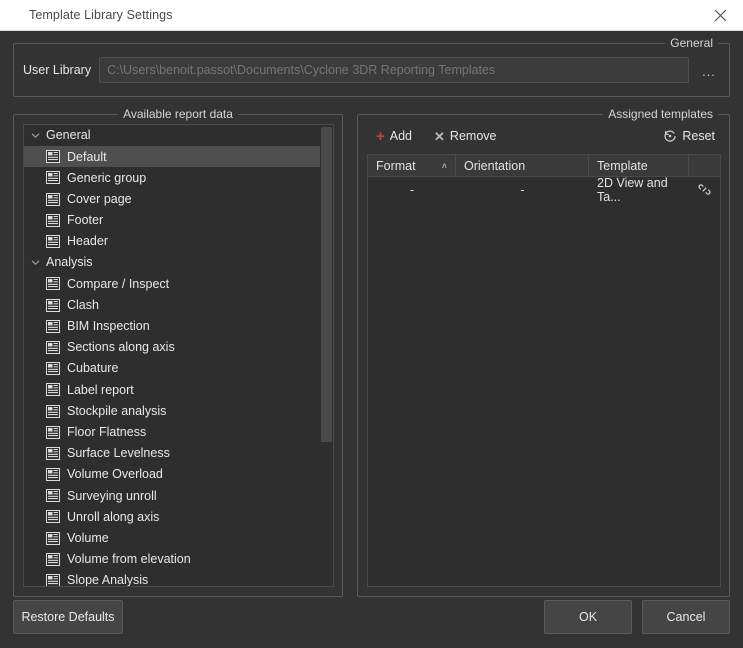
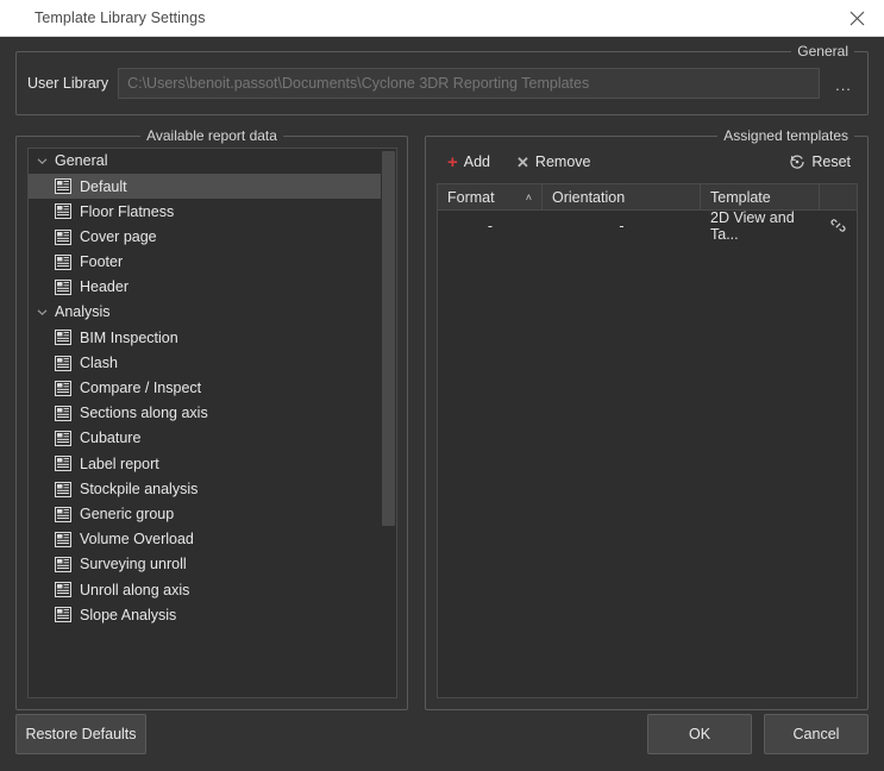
  Template Library Settings
  General
  User Library
  C:\Users\benoit.passot\Documents\Cyclone 3DR Reporting Templates
  ...
  Available report data
  General
  Default
- Generic group
+ Floor Flatness
  Cover page
  Footer
  Header
  Analysis
- Compare / Inspect
+ BIM Inspection
  Clash
- BIM Inspection
+ Compare / Inspect
  Sections along axis
  Cubature
  Label report
  Stockpile analysis
- Floor Flatness
+ Generic group
- Surface Levelness
  Volume Overload
  Surveying unroll
  Unroll along axis
- Volume
- Volume from elevation
  Slope Analysis
  Assigned templates
  +
  Add
  ✕
  Remove
  Reset
  Format
  ˄
  Orientation
  Template
  -
  -
  2D View and Ta...
  Restore Defaults
  OK
  Cancel
